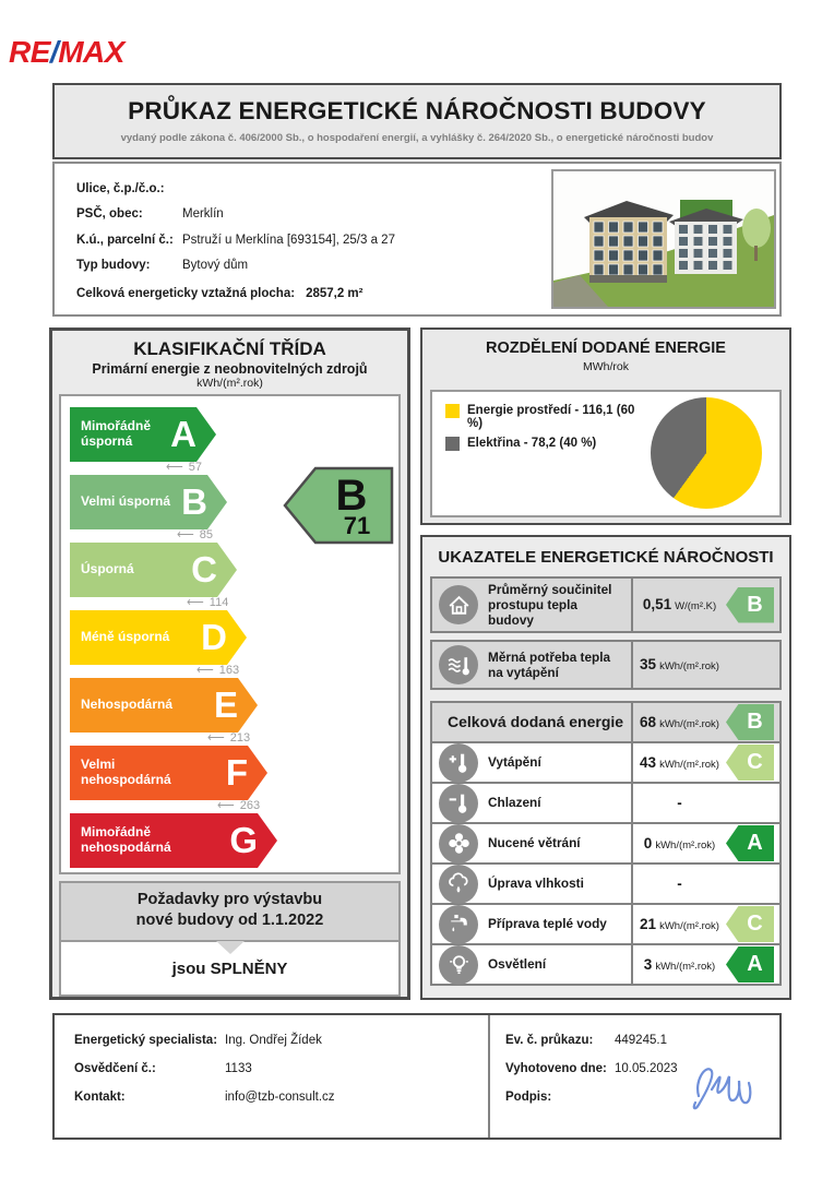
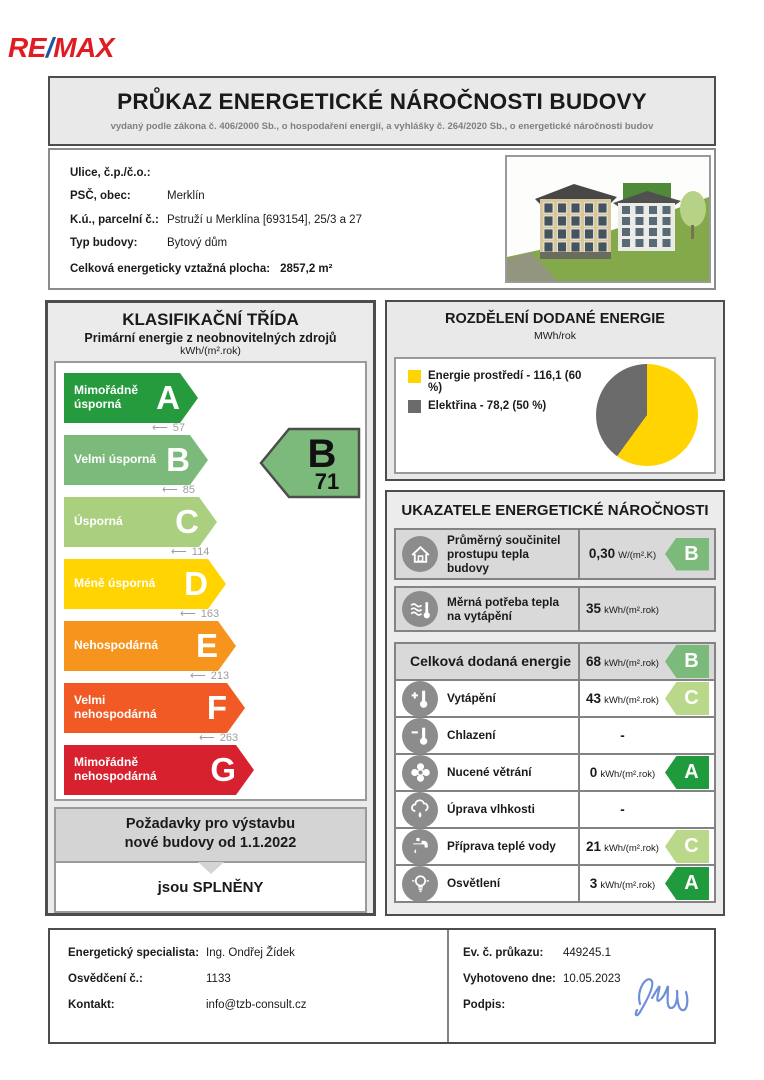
  RE/MAX
  PRŮKAZ ENERGETICKÉ NÁROČNOSTI BUDOVY
  vydaný podle zákona č. 406/2000 Sb., o hospodaření energií, a vyhlášky č. 264/2020 Sb., o energetické náročnosti budov
  Ulice, č.p./č.o.:
  PSČ, obec:
  Merklín
  K.ú., parcelní č.:
  Pstruží u Merklína [693154], 25/3 a 27
  Typ budovy:
  Bytový dům
  Celková energeticky vztažná plocha:
  2857,2 m²
  KLASIFIKAČNÍ TŘÍDA
  Primární energie z neobnovitelných zdrojů
  kWh/(m².rok)
  Mimořádně úsporná
  A
  ⟵ 57
  Velmi úsporná
  B
  ⟵ 85
  Úsporná
  C
  ⟵ 114
  Méně úsporná
  D
  ⟵ 163
  Nehospodárná
  E
  ⟵ 213
  Velmi nehospodárná
  F
  ⟵ 263
  Mimořádně nehospodárná
  G
  B
  71
  Požadavky pro výstavbu
  nové budovy od 1.1.2022
  jsou SPLNĚNY
  ROZDĚLENÍ DODANÉ ENERGIE
  MWh/rok
  Energie prostředí - 116,1 (60 %)
- Elektřina - 78,2 (40 %)
+ Elektřina - 78,2 (50 %)
  UKAZATELE ENERGETICKÉ NÁROČNOSTI
  Průměrný součinitel prostupu tepla budovy
- 0,51 W/(m².K)
+ 0,30 W/(m².K)
  B
  Měrná potřeba tepla na vytápění
  35 kWh/(m².rok)
  Celková dodaná energie
  68 kWh/(m².rok)
  B
  Vytápění
  43 kWh/(m².rok)
  C
  Chlazení
  -
  Nucené větrání
  0 kWh/(m².rok)
  A
  Úprava vlhkosti
  -
  Příprava teplé vody
  21 kWh/(m².rok)
  C
  Osvětlení
  3 kWh/(m².rok)
  A
  Energetický specialista:
  Ing. Ondřej Žídek
  Osvědčení č.:
  1133
  Kontakt:
  info@tzb-consult.cz
  Ev. č. průkazu:
  449245.1
  Vyhotoveno dne:
  10.05.2023
  Podpis:
